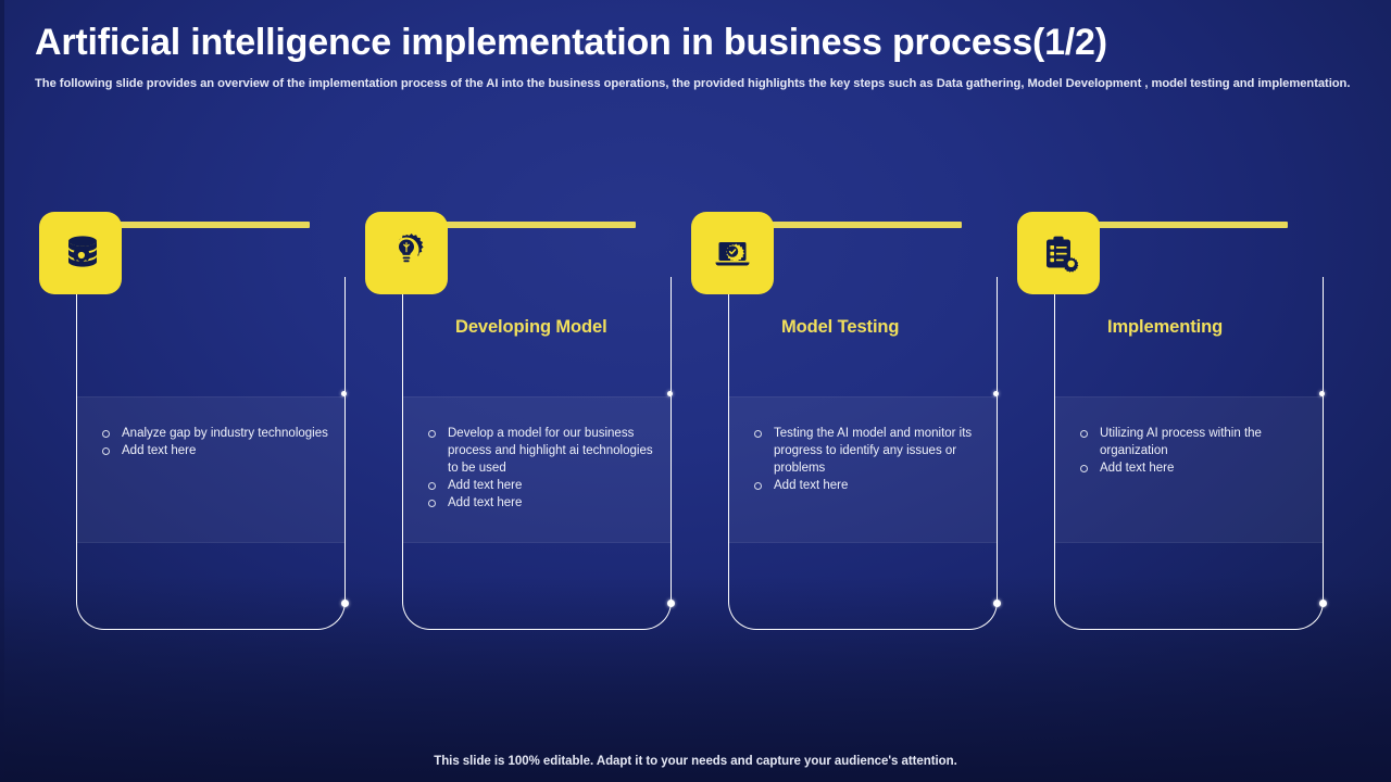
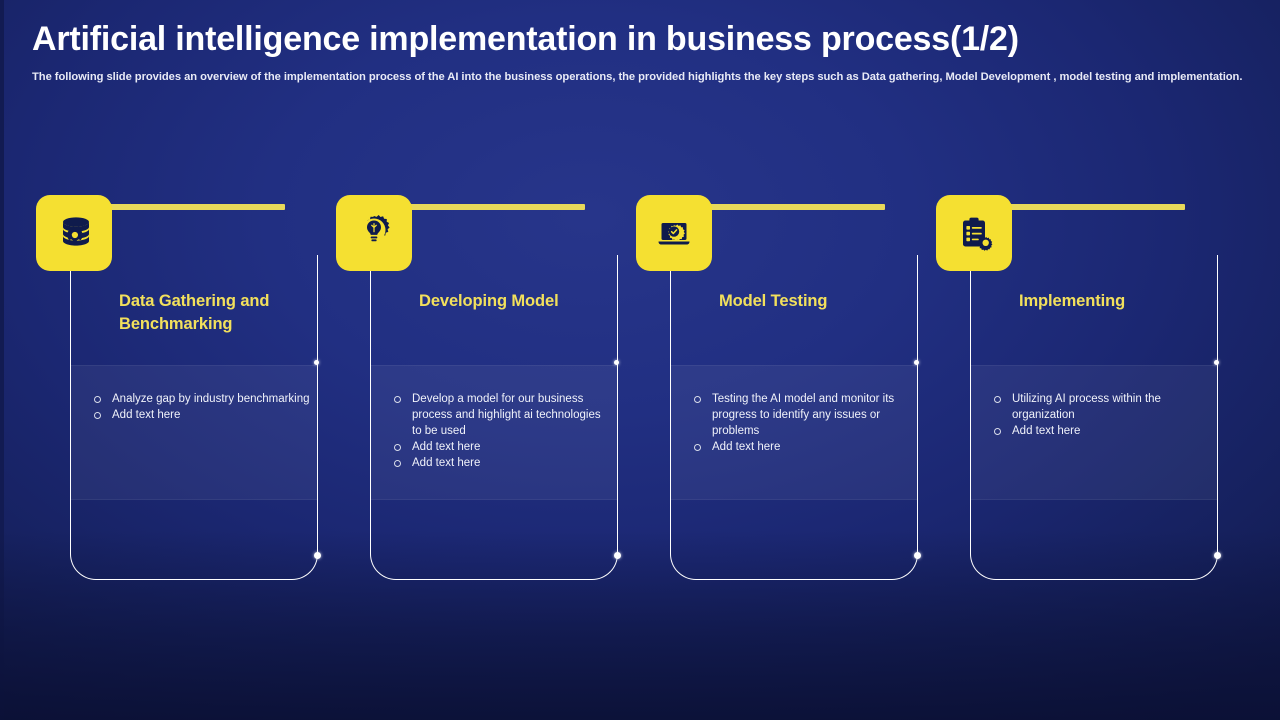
  Artificial intelligence implementation in business process(1/2)
  The following slide provides an overview of the implementation process of the AI into the business operations, the provided highlights the key steps such as Data gathering, Model Development , model testing and implementation.
+ Data Gathering and Benchmarking
- Analyze gap by industry technologies
+ Analyze gap by industry benchmarking
  Add text here
  Developing Model
  Develop a model for our business process and highlight ai technologies to be used
  Add text here
  Add text here
  Model Testing
  Testing the AI model and monitor its progress to identify any issues or problems
  Add text here
  Implementing
  Utilizing AI process within the organization
  Add text here
- This slide is 100% editable. Adapt it to your needs and capture your audience's attention.
